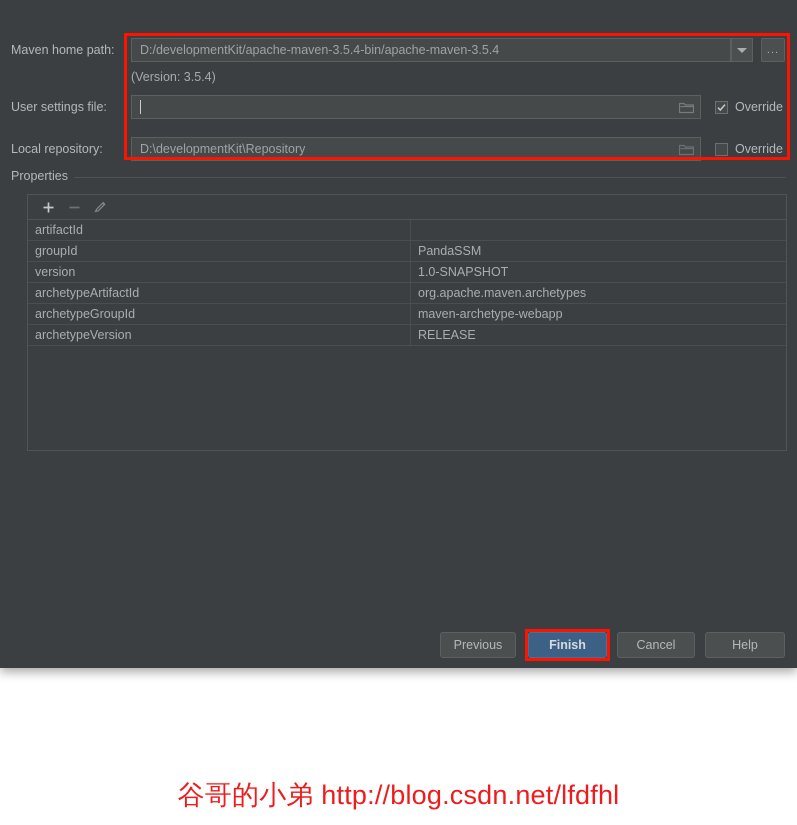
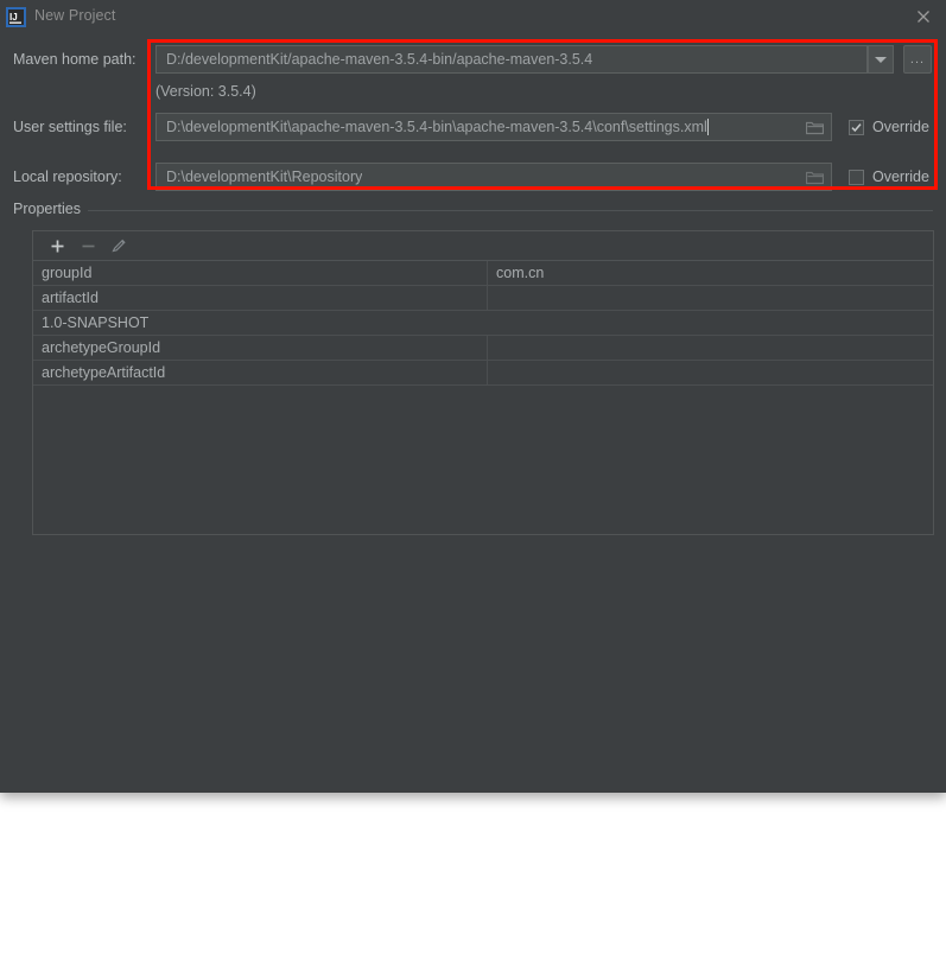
+ IJ
+ New Project
  Maven home path:
  D:/developmentKit/apache-maven-3.5.4-bin/apache-maven-3.5.4
  ...
  (Version: 3.5.4)
  User settings file:
+ D:\developmentKit\apache-maven-3.5.4-bin\apache-maven-3.5.4\conf\settings.xml
  Override
  Local repository:
  D:\developmentKit\Repository
  Override
  Properties
- artifactId
+ groupId
+ com.cn
- groupId
+ artifactId
- PandaSSM
- version
  1.0-SNAPSHOT
- archetypeArtifactId
+ archetypeGroupId
- org.apache.maven.archetypes
- archetypeGroupId
+ archetypeArtifactId
- maven-archetype-webapp
- archetypeVersion
- RELEASE
- Previous
- Finish
- Cancel
- Help
- 谷哥的小弟 http://blog.csdn.net/lfdfhl
